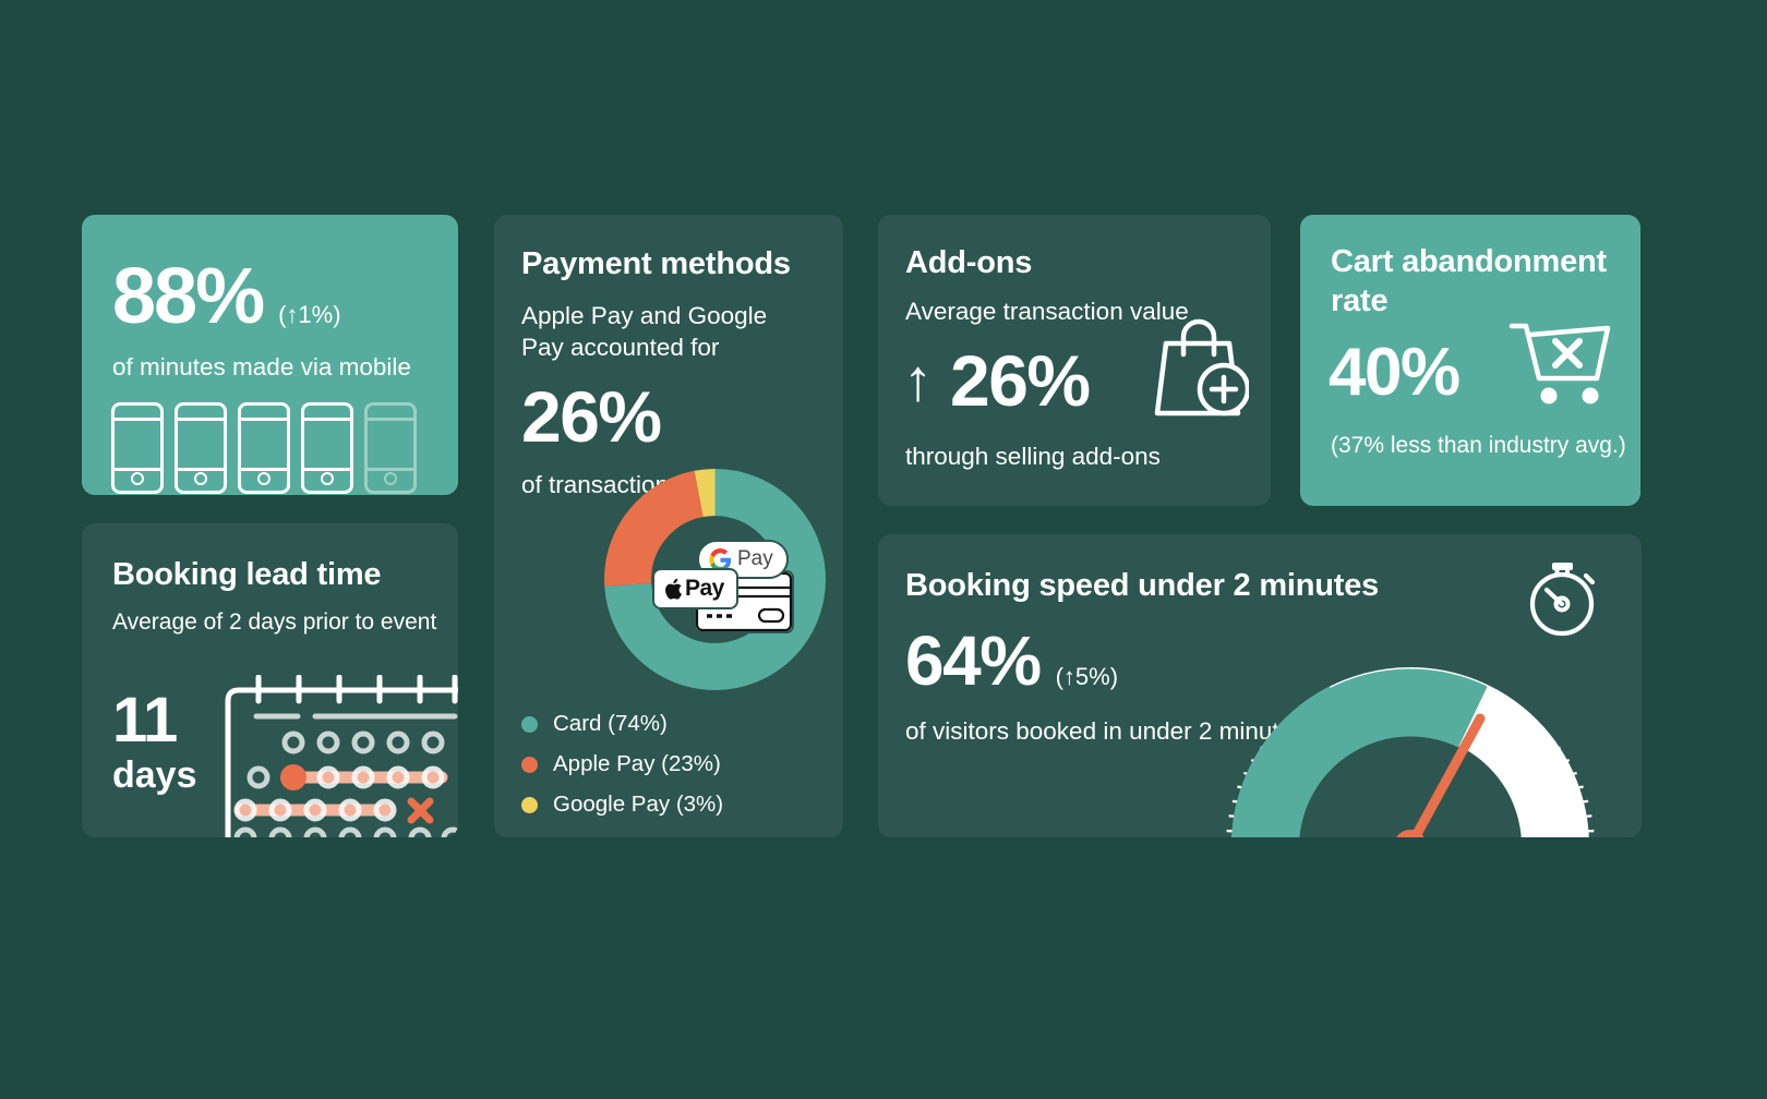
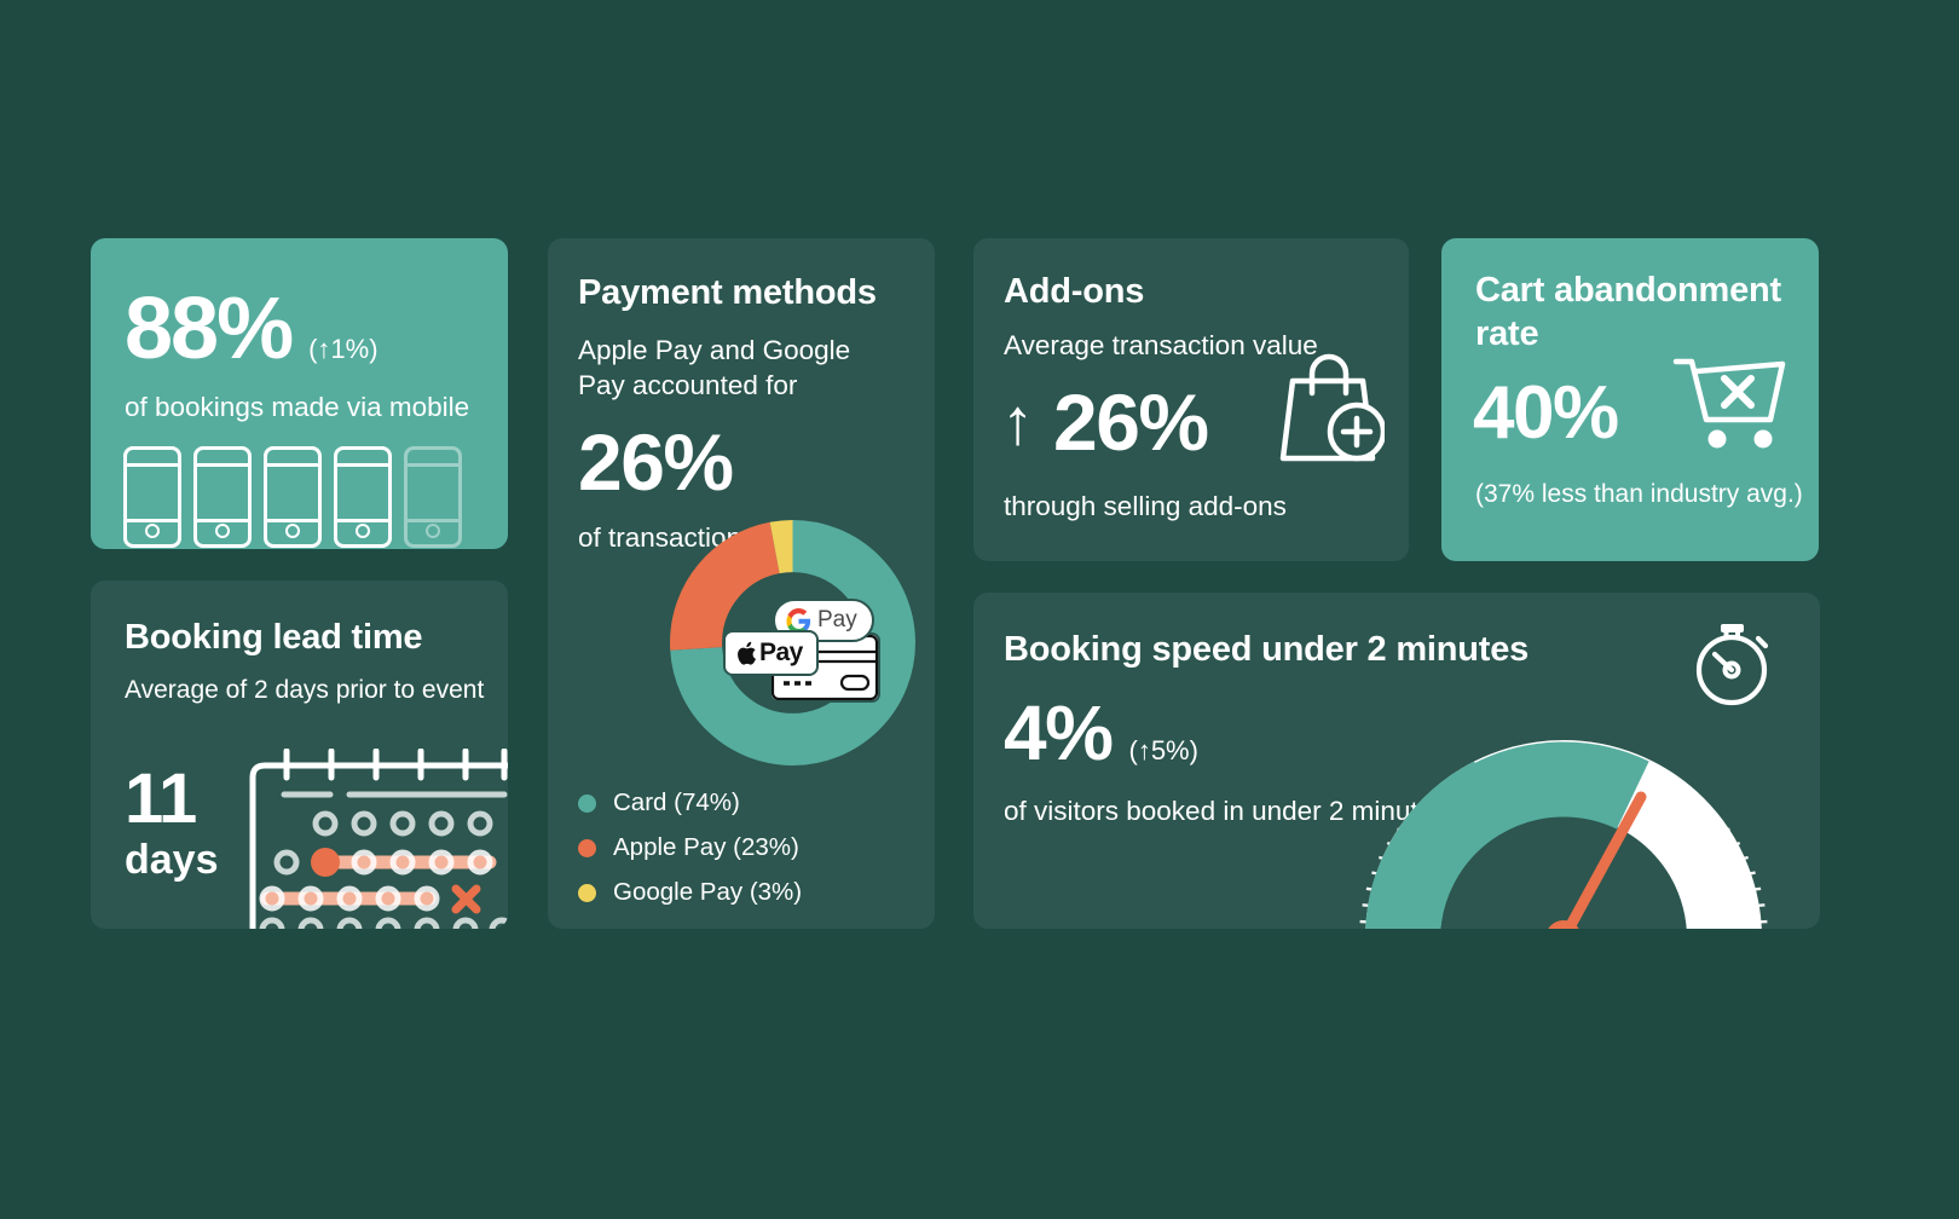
  88%
  (↑1%)
- of minutes made via mobile
+ of bookings made via mobile
  Booking lead time
  Average of 2 days prior to event
  11
  days
  Payment methods
  Apple Pay and Google Pay accounted for
  26%
  of transactio
  Pay
  Pay
  Card (74%)
  Apple Pay (23%)
  Google Pay (3%)
  Add-ons
  Average transaction value
  ↑
  26%
  through selling add-ons
  Cart abandonment rate
  40%
  (37% less than industry avg.)
  Booking speed under 2 minutes
- 64%
+ 4%
  (↑5%)
  of visitors booked in under 2 minu
